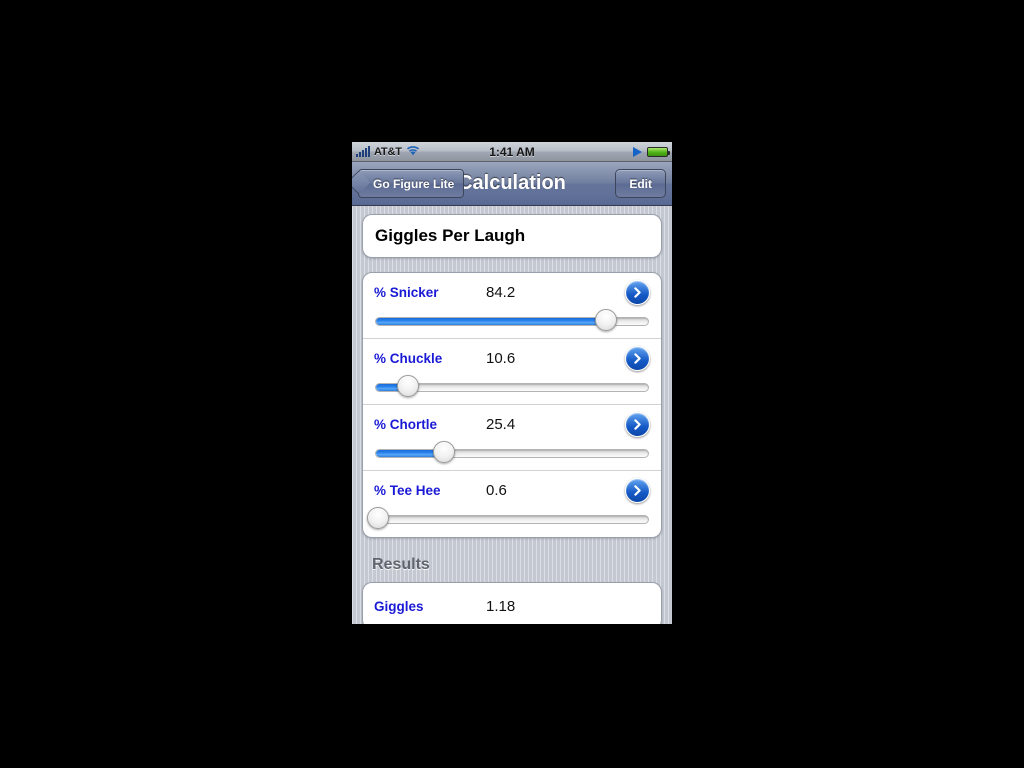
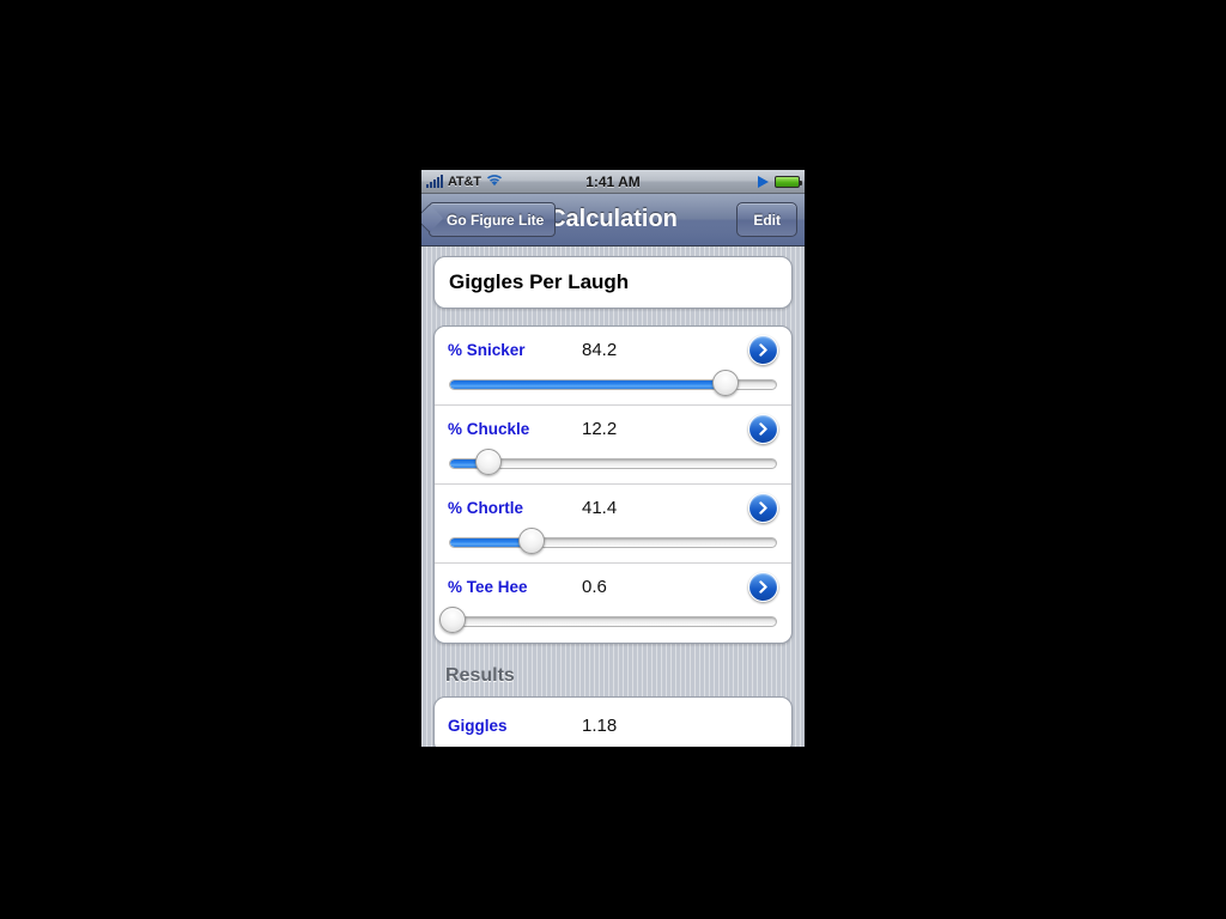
  AT&T
  1:41 AM
  Go Figure Lite
  Calculation
  Edit
  Giggles Per Laugh
  % Snicker
  84.2
  % Chuckle
- 10.6
+ 12.2
  % Chortle
- 25.4
+ 41.4
  % Tee Hee
  0.6
  Results
  Giggles
  1.18
